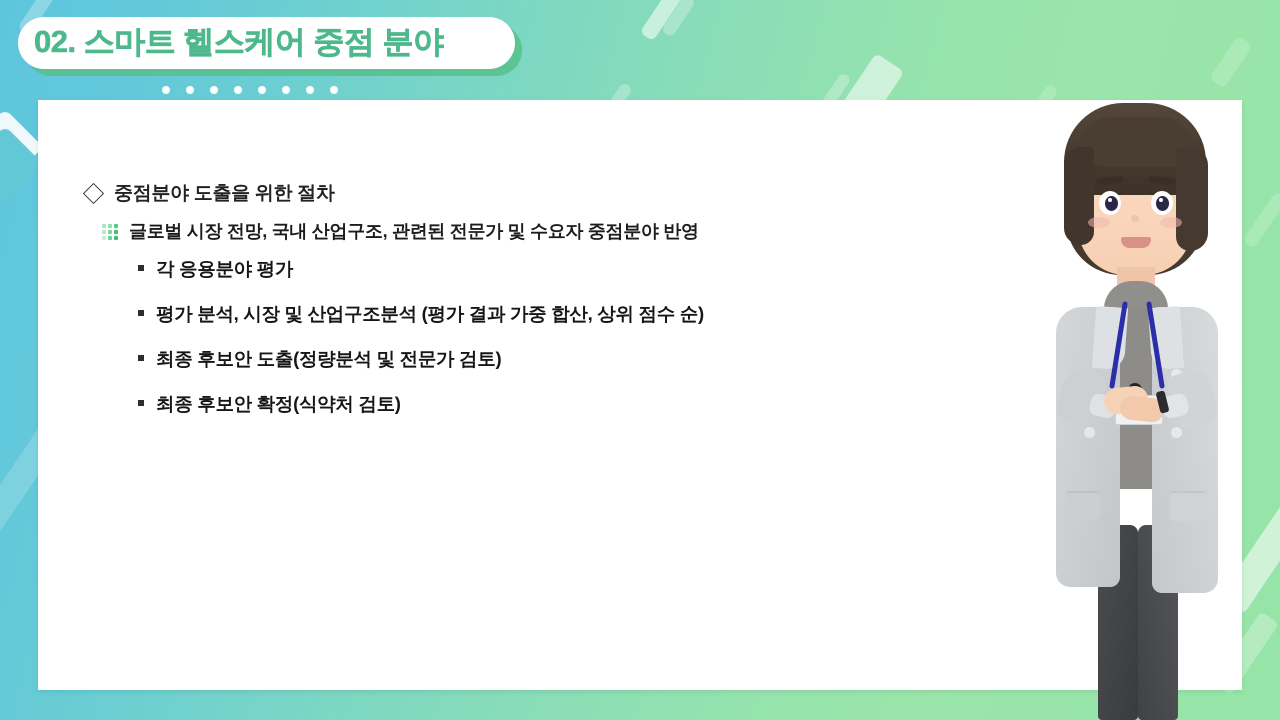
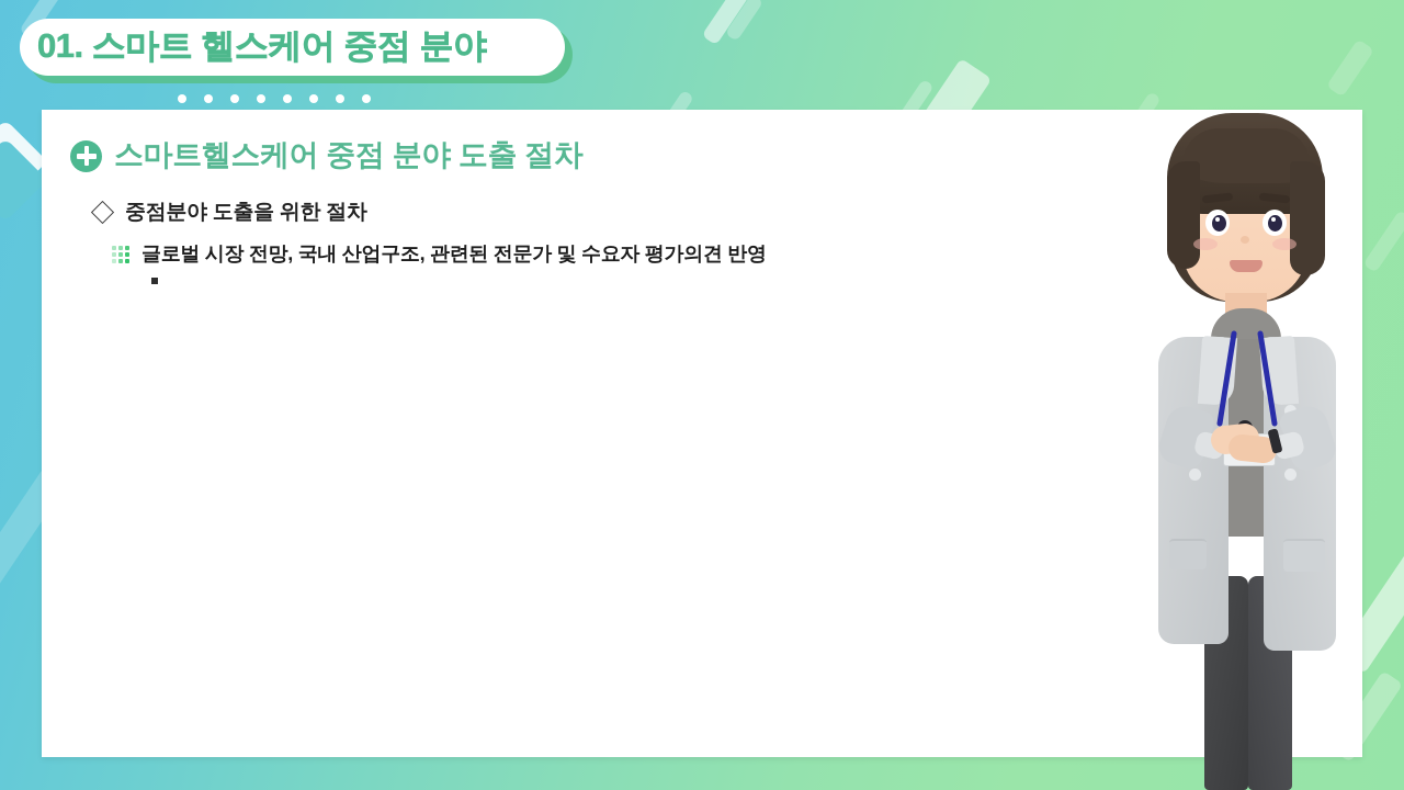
- 02. 스마트 헬스케어 중점 분야
+ 01. 스마트 헬스케어 중점 분야
+ 스마트헬스케어 중점 분야 도출 절차
  중점분야 도출을 위한 절차
- 글로벌 시장 전망, 국내 산업구조, 관련된 전문가 및 수요자 중점분야 반영
+ 글로벌 시장 전망, 국내 산업구조, 관련된 전문가 및 수요자 평가의견 반영
- 각 응용분야 평가
- 평가 분석, 시장 및 산업구조분석 (평가 결과 가중 합산, 상위 점수 순)
- 최종 후보안 도출(정량분석 및 전문가 검토)
- 최종 후보안 확정(식약처 검토)
